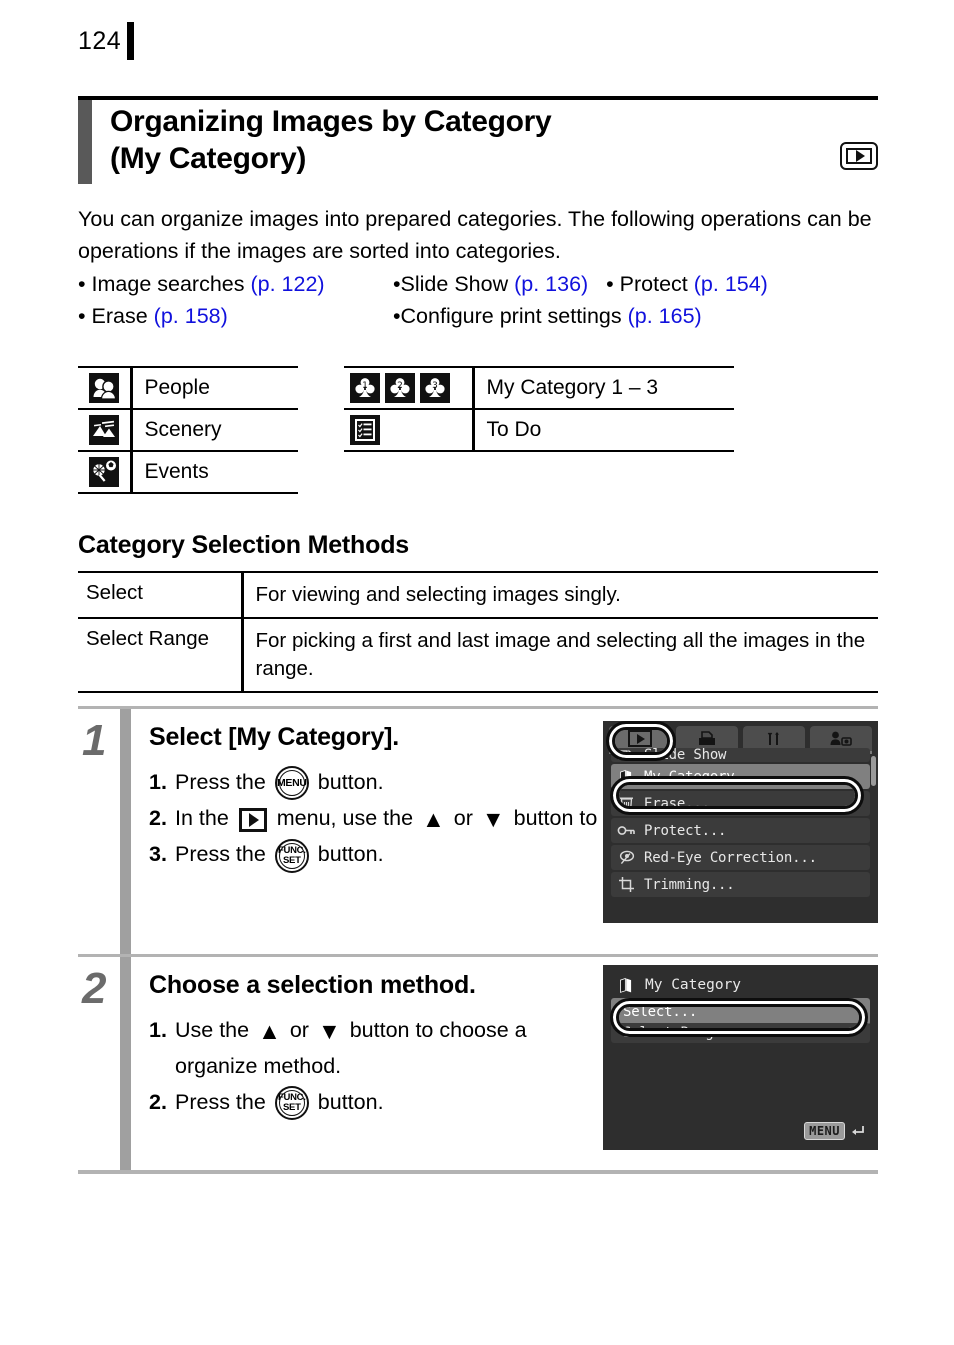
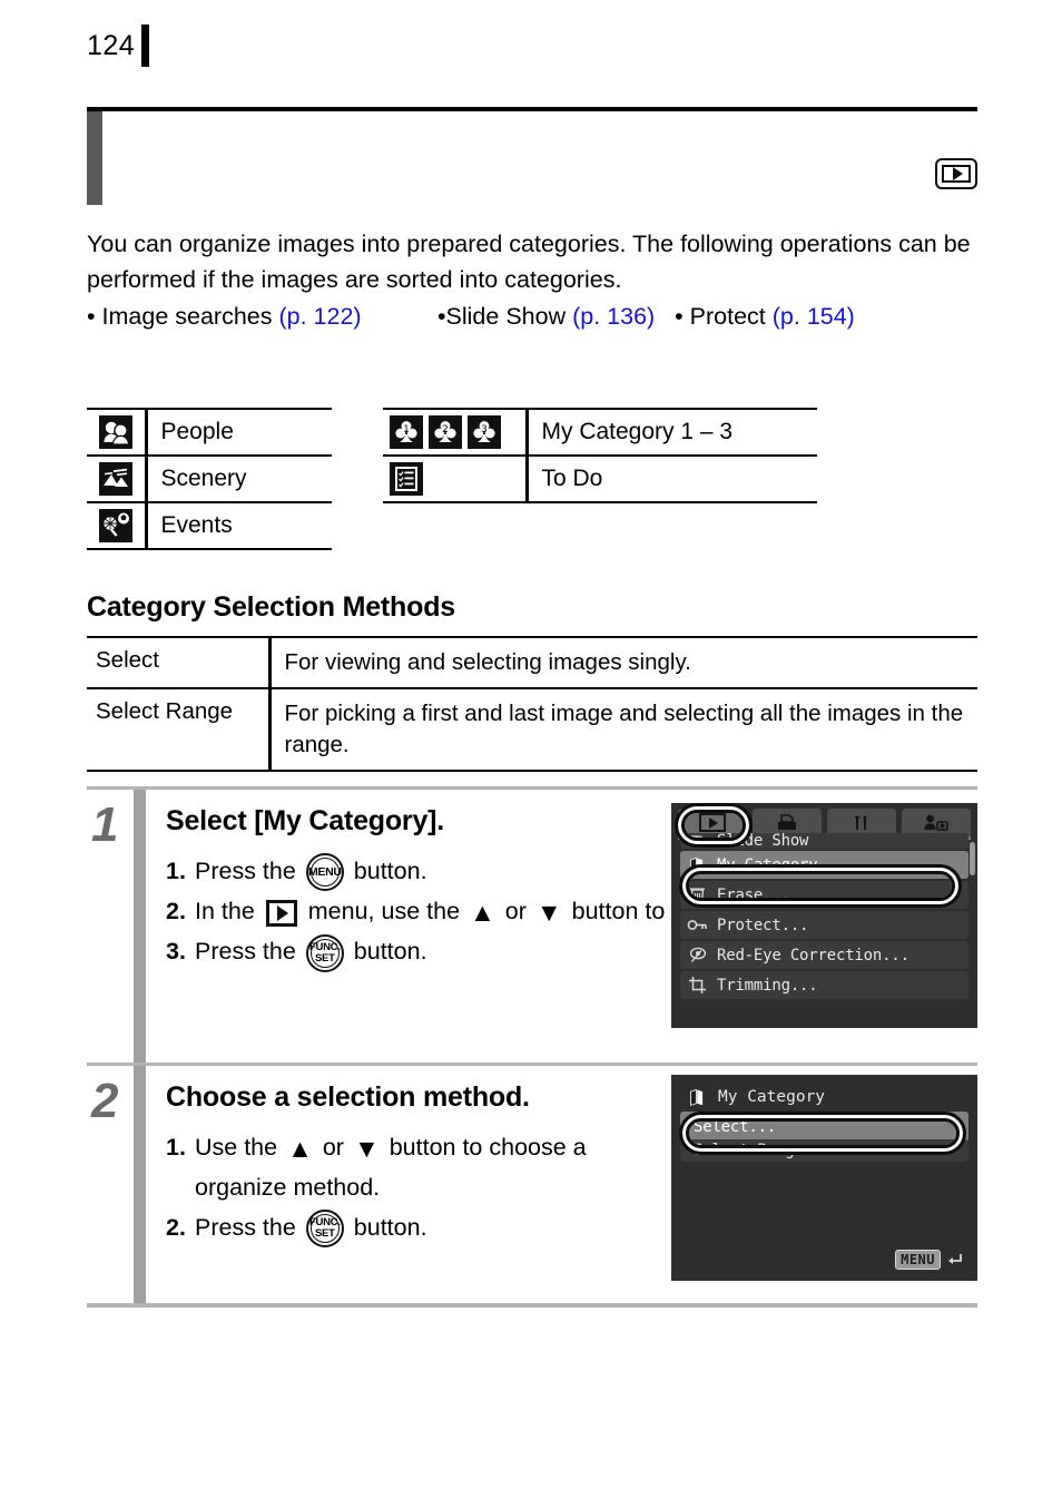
  124
- Organizing Images by Category
- (My Category)
- You can organize images into prepared categories. The following operations can be operations if the images are sorted into categories.
+ You can organize images into prepared categories. The following operations can be performed if the images are sorted into categories.
  • Image searches (p. 122)
  •Slide Show (p. 136) • Protect (p. 154)
- • Erase (p. 158)
- •Configure print settings (p. 165)
  People
  Scenery
  Events
  1
  2
  3
  My Category 1 – 3
  To Do
  Category Selection Methods
  Select
  For viewing and selecting images singly.
  Select Range
  For picking a first and last image and selecting all the images in the range.
  1
  Select [My Category].
  1.
  Press the
  MENU
  button.
  2.
  In the menu, use the ▲ or ▼ button to
  3.
  Press the
  FUNC.
  SET
  button.
  Slide Show
  My Category...
  Erase...
  Protect...
  Red-Eye Correction...
  Trimming...
  2
  Choose a selection method.
  1.
  Use the ▲ or ▼ button to choose a organize method.
  2.
  Press the
  FUNC.
  SET
  button.
  My Category
  Select...
  Select Range...
  MENU
